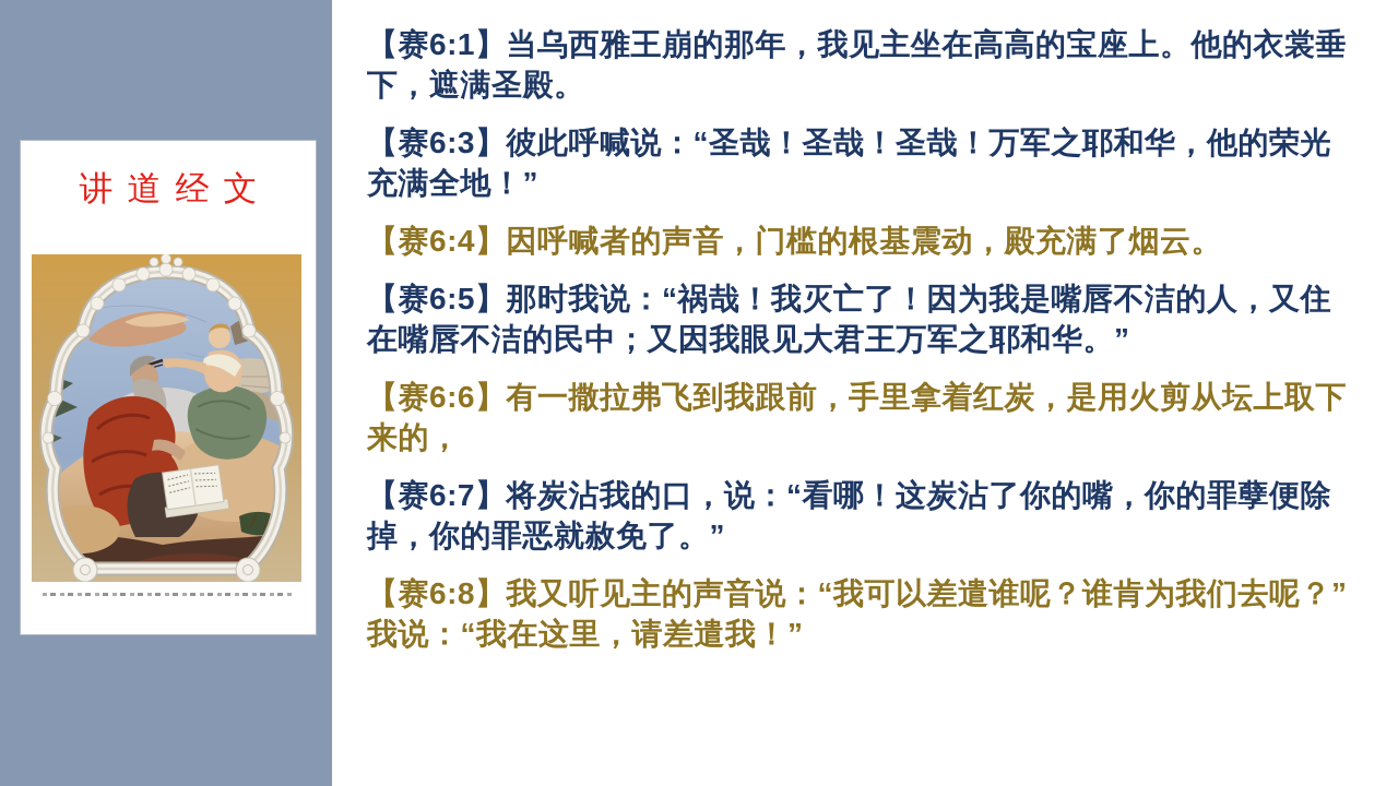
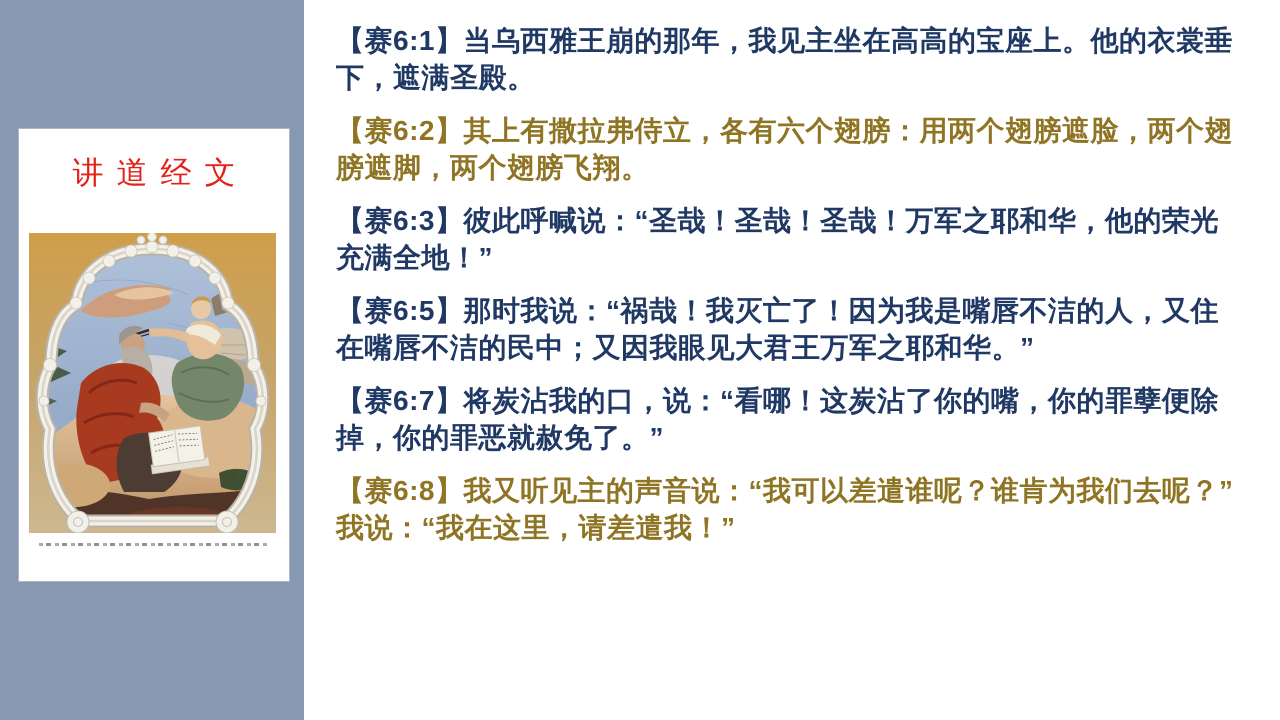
  讲道经文
  【赛6:1】当乌西雅王崩的那年，我见主坐在高高的宝座上。他的衣裳垂
  下，遮满圣殿。
+ 【赛6:2】其上有撒拉弗侍立，各有六个翅膀：用两个翅膀遮脸，两个翅
+ 膀遮脚，两个翅膀飞翔。
  【赛6:3】彼此呼喊说：“圣哉！圣哉！圣哉！万军之耶和华，他的荣光
  充满全地！”
- 【赛6:4】因呼喊者的声音，门槛的根基震动，殿充满了烟云。
  【赛6:5】那时我说：“祸哉！我灭亡了！因为我是嘴唇不洁的人，又住
  在嘴唇不洁的民中；又因我眼见大君王万军之耶和华。”
- 【赛6:6】有一撒拉弗飞到我跟前，手里拿着红炭，是用火剪从坛上取下
- 来的，
  【赛6:7】将炭沾我的口，说：“看哪！这炭沾了你的嘴，你的罪孽便除
  掉，你的罪恶就赦免了。”
  【赛6:8】我又听见主的声音说：“我可以差遣谁呢？谁肯为我们去呢？”
  我说：“我在这里，请差遣我！”
